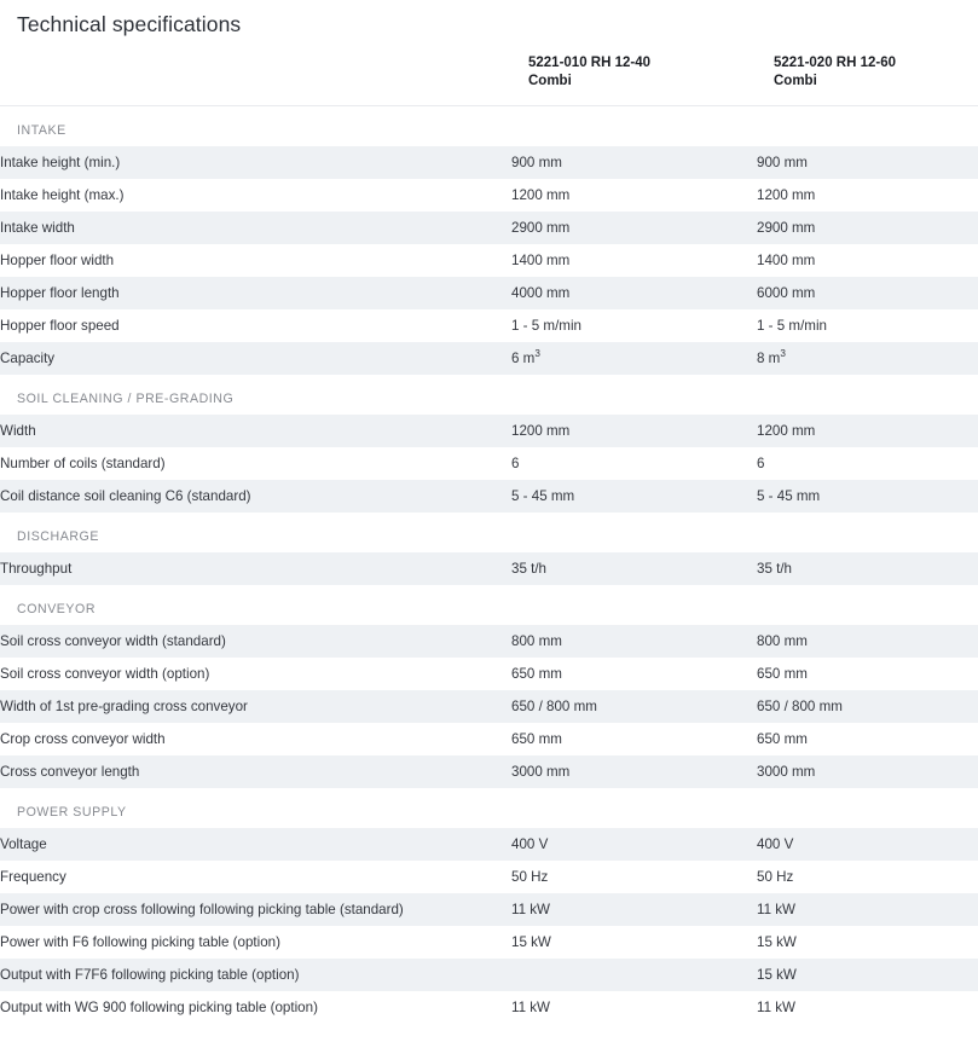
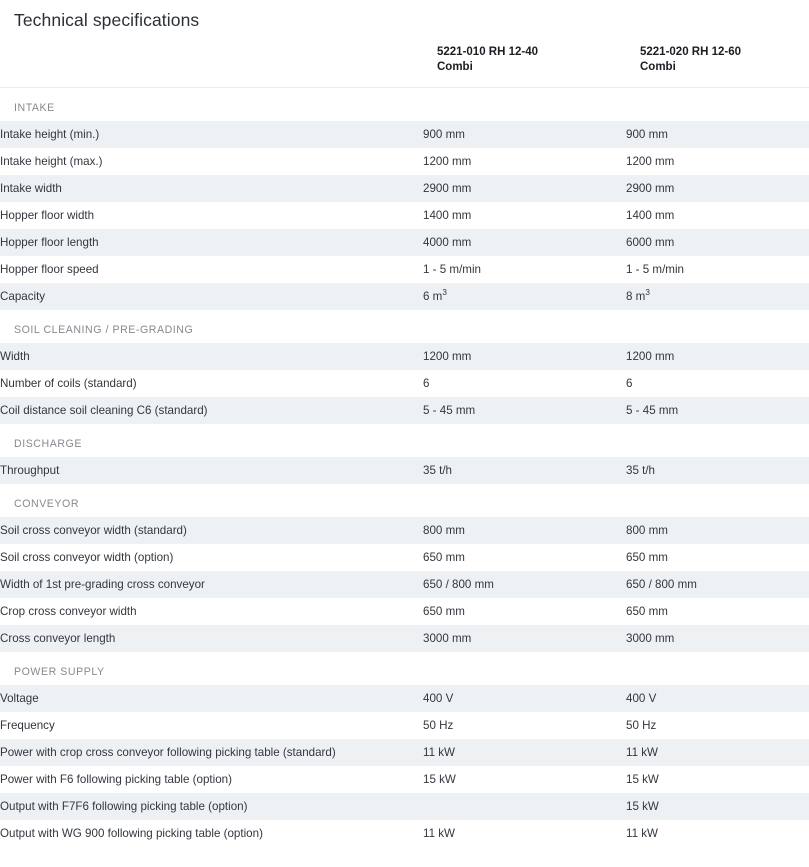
  Technical specifications
  	5221-010 RH 12-40 Combi	5221-020 RH 12-60 Combi
  INTAKE
  Intake height (min.)	900 mm	900 mm
  Intake height (max.)	1200 mm	1200 mm
  Intake width	2900 mm	2900 mm
  Hopper floor width	1400 mm	1400 mm
  Hopper floor length	4000 mm	6000 mm
  Hopper floor speed	1 - 5 m/min	1 - 5 m/min
  Capacity	6 m3	8 m3
  SOIL CLEANING / PRE-GRADING
  Width	1200 mm	1200 mm
  Number of coils (standard)	6	6
  Coil distance soil cleaning C6 (standard)	5 - 45 mm	5 - 45 mm
  DISCHARGE
  Throughput	35 t/h	35 t/h
  CONVEYOR
  Soil cross conveyor width (standard)	800 mm	800 mm
  Soil cross conveyor width (option)	650 mm	650 mm
  Width of 1st pre-grading cross conveyor	650 / 800 mm	650 / 800 mm
  Crop cross conveyor width	650 mm	650 mm
  Cross conveyor length	3000 mm	3000 mm
  POWER SUPPLY
  Voltage	400 V	400 V
  Frequency	50 Hz	50 Hz
- Power with crop cross following following picking table (standard)	11 kW	11 kW
+ Power with crop cross conveyor following picking table (standard)	11 kW	11 kW
  Power with F6 following picking table (option)	15 kW	15 kW
  Output with F7F6 following picking table (option)		15 kW
  Output with WG 900 following picking table (option)	11 kW	11 kW
